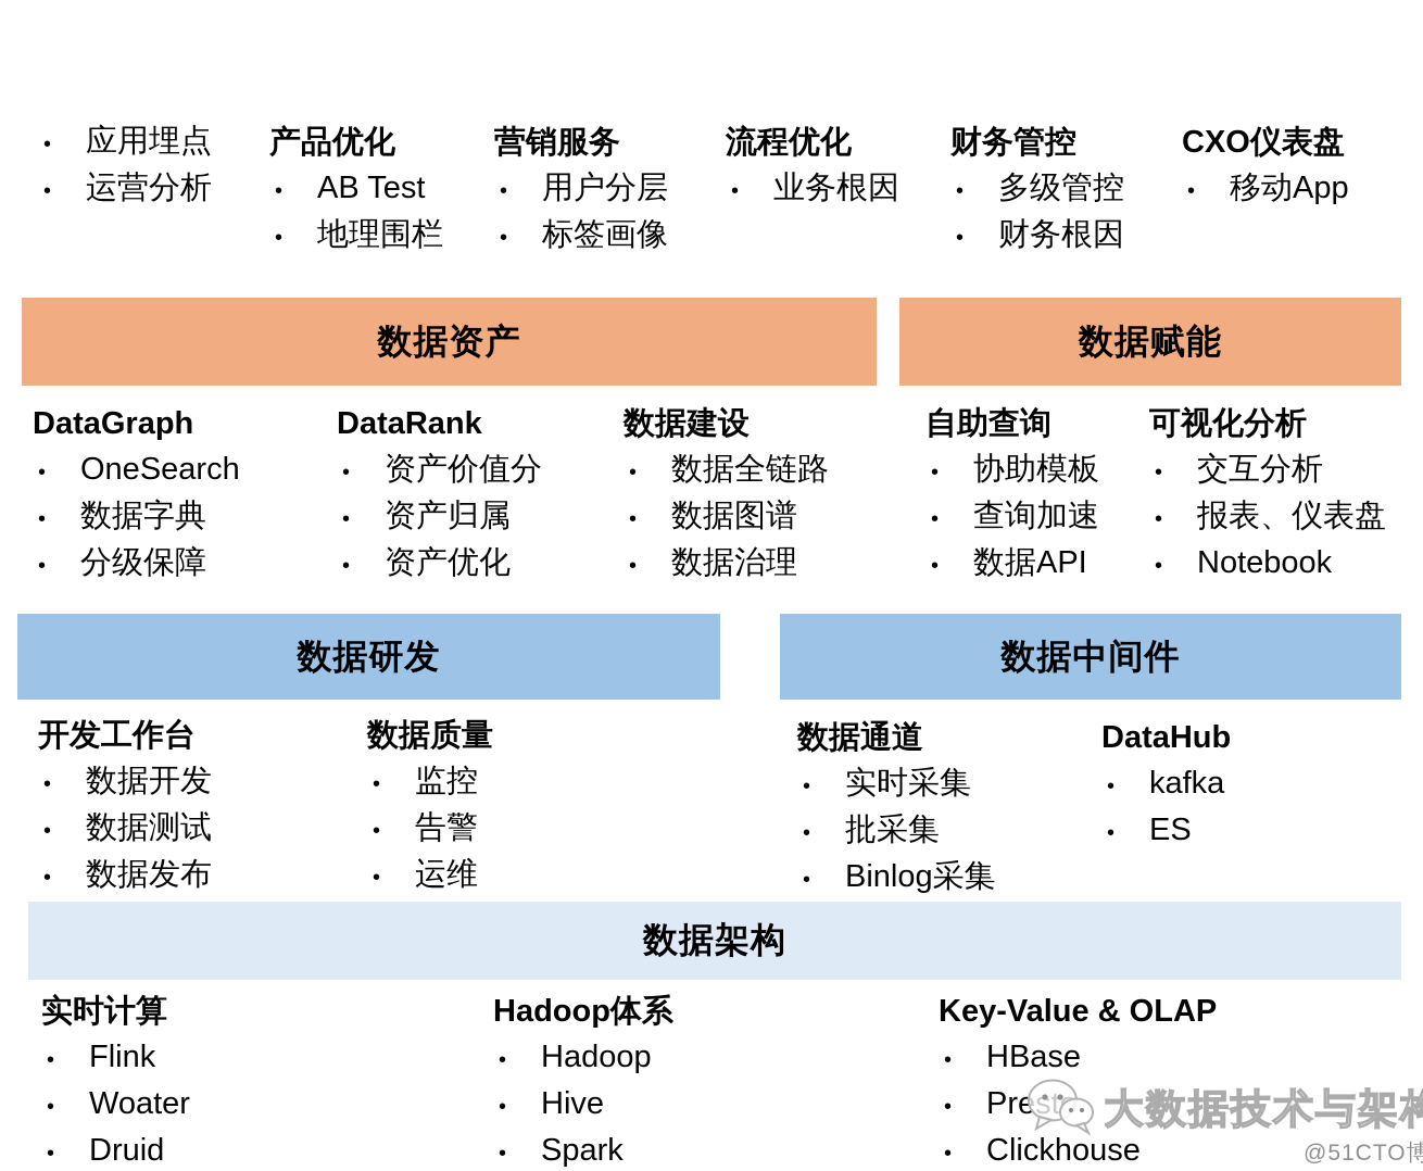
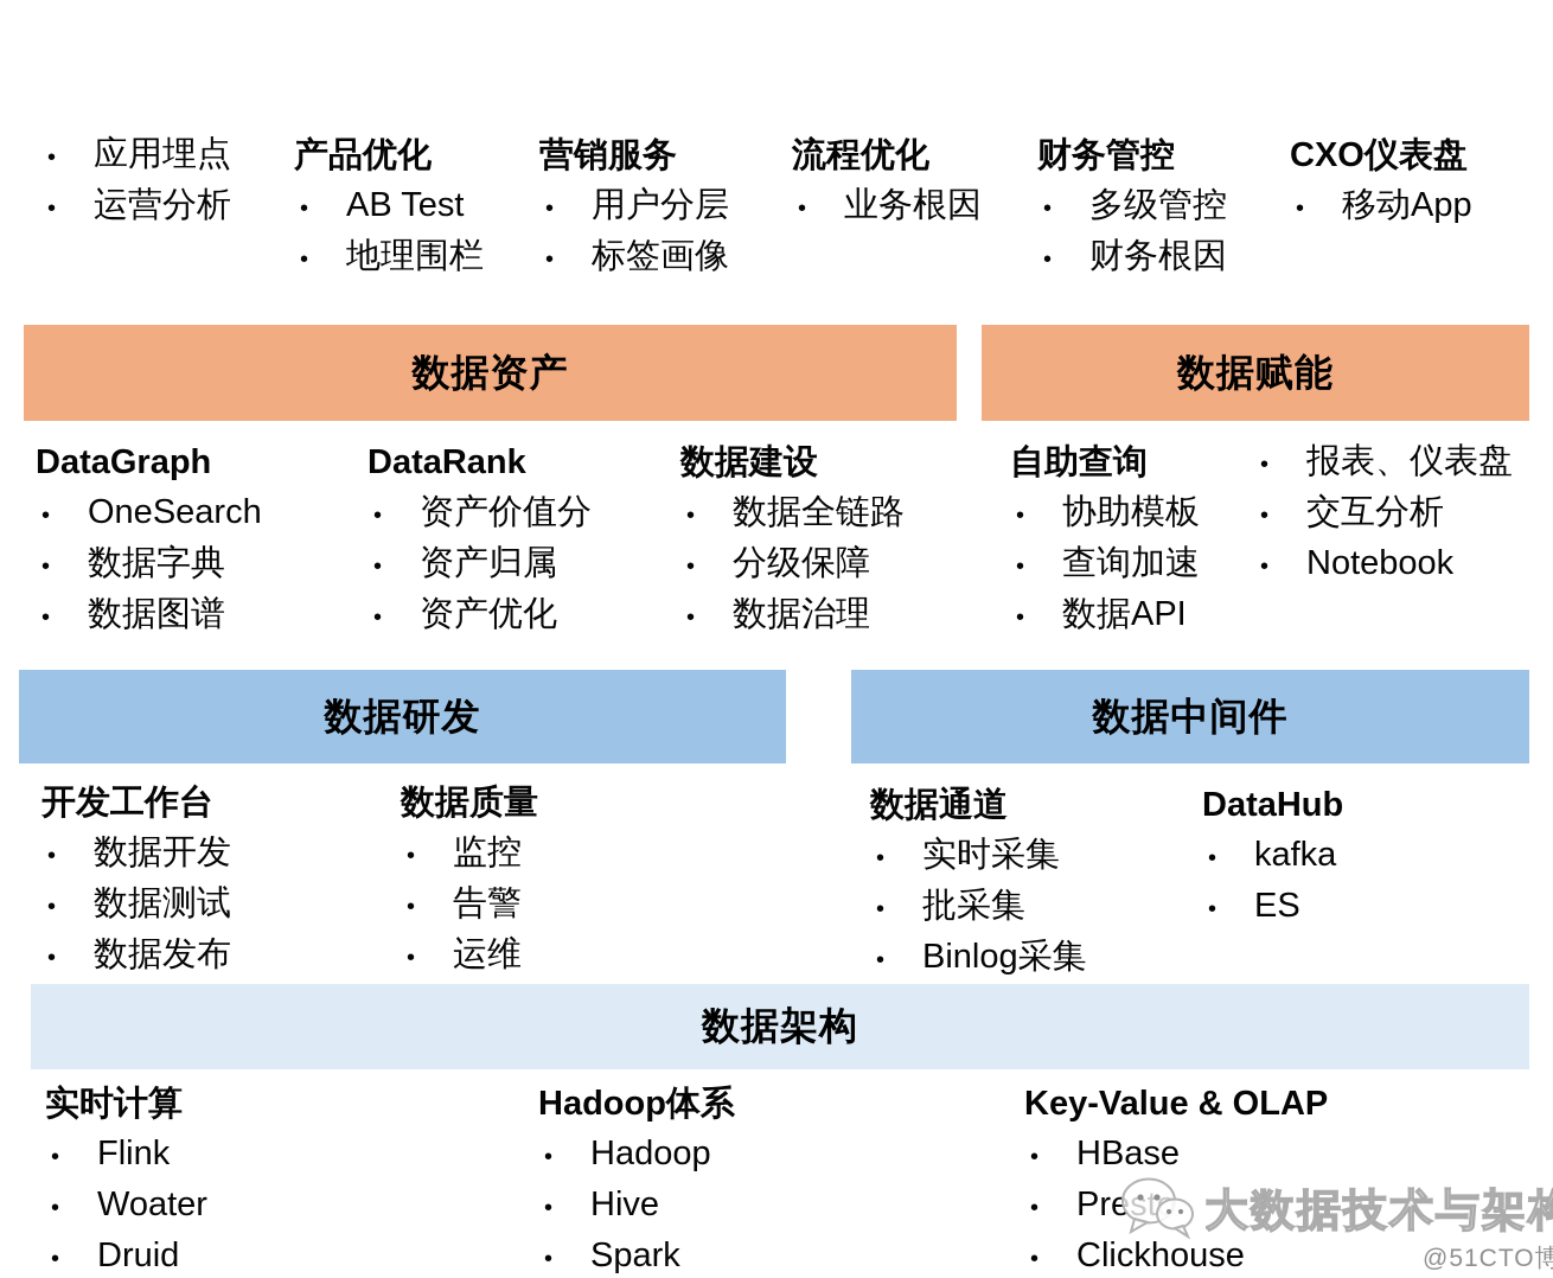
  数据资产
  数据赋能
  数据研发
  数据中间件
  数据架构
  •
  应用埋点
  •
  运营分析
  产品优化
  •
  AB Test
  •
  地理围栏
  营销服务
  •
  用户分层
  •
  标签画像
  流程优化
  •
  业务根因
  财务管控
  •
  多级管控
  •
  财务根因
  CXO仪表盘
  •
  移动App
  DataGraph
  •
  OneSearch
  •
  数据字典
  •
- 分级保障
+ 数据图谱
  DataRank
  •
  资产价值分
  •
  资产归属
  •
  资产优化
  数据建设
  •
  数据全链路
  •
- 数据图谱
+ 分级保障
  •
  数据治理
  自助查询
  •
  协助模板
  •
  查询加速
  •
  数据API
- 可视化分析
  •
- 交互分析
+ 报表、仪表盘
  •
- 报表、仪表盘
+ 交互分析
  •
  Notebook
  开发工作台
  •
  数据开发
  •
  数据测试
  •
  数据发布
  数据质量
  •
  监控
  •
  告警
  •
  运维
  数据通道
  •
  实时采集
  •
  批采集
  •
  Binlog采集
  DataHub
  •
  kafka
  •
  ES
  实时计算
  •
  Flink
  •
  Woater
  •
  Druid
  Hadoop体系
  •
  Hadoop
  •
  Hive
  •
  Spark
  Key-Value & OLAP
  •
  HBase
  •
  Presto
  •
  Clickhouse
  大数据技术与架构
  @51CTO博
